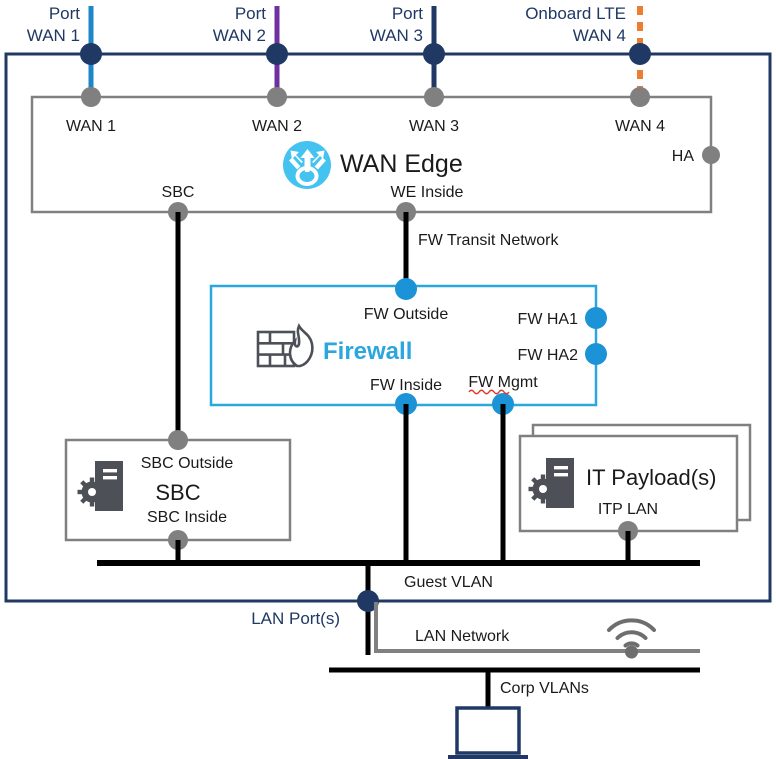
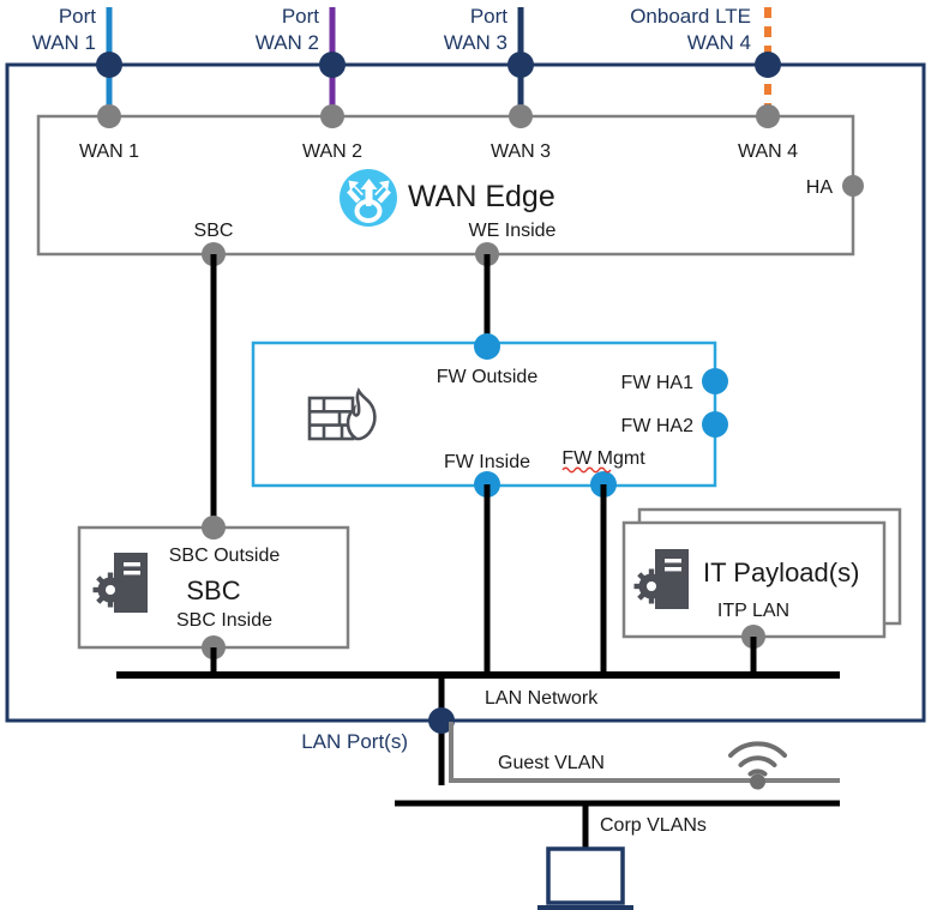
  Port
  WAN 1
  Port
  WAN 2
  Port
  WAN 3
  Onboard LTE
  WAN 4
  WAN 1
  WAN 2
  WAN 3
  WAN 4
  HA
  SBC
  WE Inside
  WAN Edge
- FW Transit Network
- Firewall
  FW Outside
  FW HA1
  FW HA2
  FW Inside
  FW Mgmt
  SBC
  SBC Outside
  SBC Inside
  IT Payload(s)
  ITP LAN
- Guest VLAN
+ LAN Network
  LAN Port(s)
- LAN Network
+ Guest VLAN
  Corp VLANs
